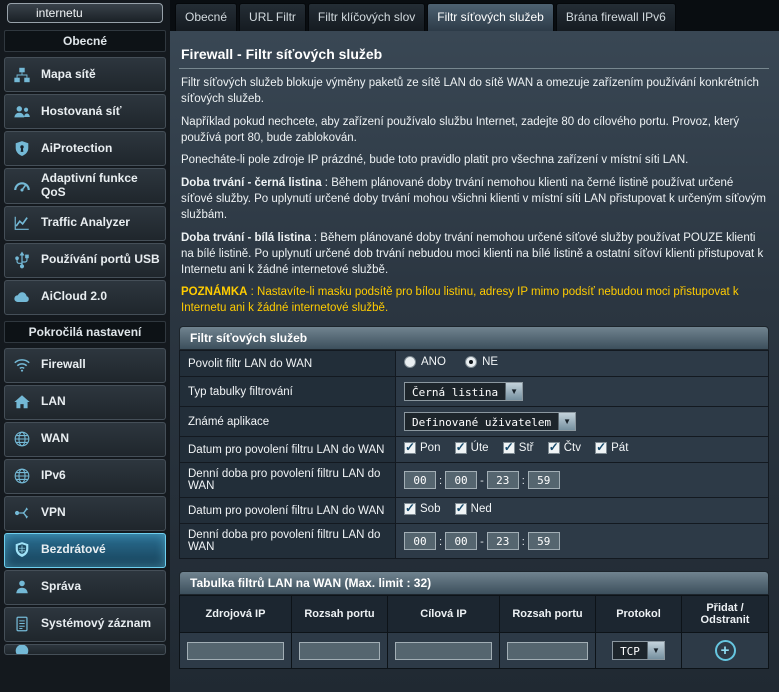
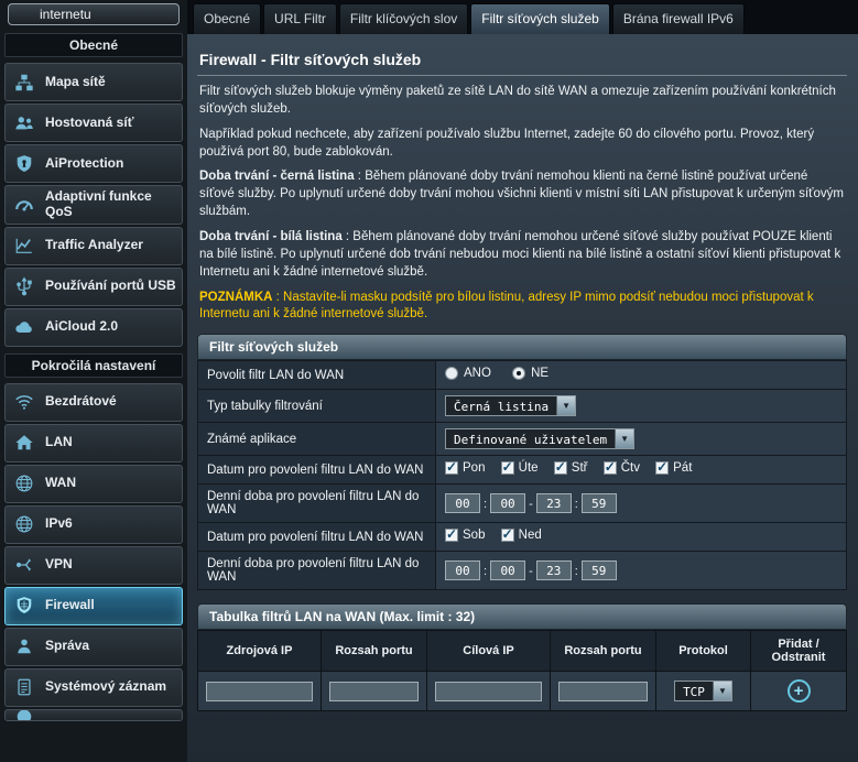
  internetu
  Obecné
  Mapa sítě
  Hostovaná síť
  AiProtection
  Adaptivní funkce QoS
  Traffic Analyzer
  Používání portů USB
  AiCloud 2.0
  Pokročilá nastavení
- Firewall
+ Bezdrátové
  LAN
  WAN
  IPv6
  VPN
- Bezdrátové
+ Firewall
  Správa
  Systémový záznam
  Obecné
  URL Filtr
  Filtr klíčových slov
  Filtr síťových služeb
  Brána firewall IPv6
  Firewall - Filtr síťových služeb
  Filtr síťových služeb blokuje výměny paketů ze sítě LAN do sítě WAN a omezuje zařízením používání konkrétních síťových služeb.
- Například pokud nechcete, aby zařízení používalo službu Internet, zadejte 80 do cílového portu. Provoz, který používá port 80, bude zablokován.
+ Například pokud nechcete, aby zařízení používalo službu Internet, zadejte 60 do cílového portu. Provoz, který používá port 80, bude zablokován.
- Ponecháte-li pole zdroje IP prázdné, bude toto pravidlo platit pro všechna zařízení v místní síti LAN.
  Doba trvání - černá listina : Během plánované doby trvání nemohou klienti na černé listině používat určené síťové služby. Po uplynutí určené doby trvání mohou všichni klienti v místní síti LAN přistupovat k určeným síťovým službám.
  Doba trvání - bílá listina : Během plánované doby trvání nemohou určené síťové služby používat POUZE klienti na bílé listině. Po uplynutí určené dob trvání nebudou moci klienti na bílé listině a ostatní síťoví klienti přistupovat k Internetu ani k žádné internetové službě.
  POZNÁMKA : Nastavíte-li masku podsítě pro bílou listinu, adresy IP mimo podsíť nebudou moci přistupovat k Internetu ani k žádné internetové službě.
  Filtr síťových služeb
  Povolit filtr LAN do WAN	ANO NE
  Typ tabulky filtrování	Černá listina ▼
  Známé aplikace	Definované uživatelem ▼
  Datum pro povolení filtru LAN do WAN	Pon Úte Stř Čtv Pát
  Denní doba pro povolení filtru LAN do WAN	00 : 00 - 23 : 59
  Datum pro povolení filtru LAN do WAN	Sob Ned
  Denní doba pro povolení filtru LAN do WAN	00 : 00 - 23 : 59
  Tabulka filtrů LAN na WAN (Max. limit : 32)
  Zdrojová IP	Rozsah portu	Cílová IP	Rozsah portu	Protokol	Přidat / Odstranit
  				TCP ▼	+
